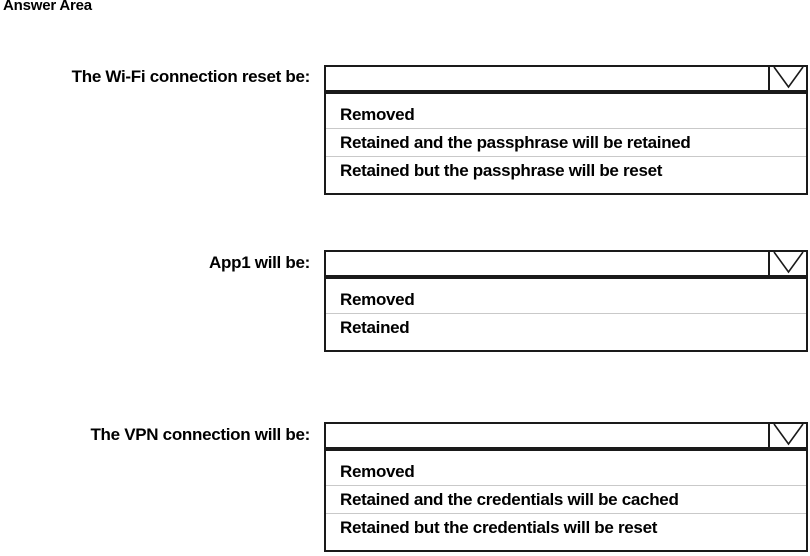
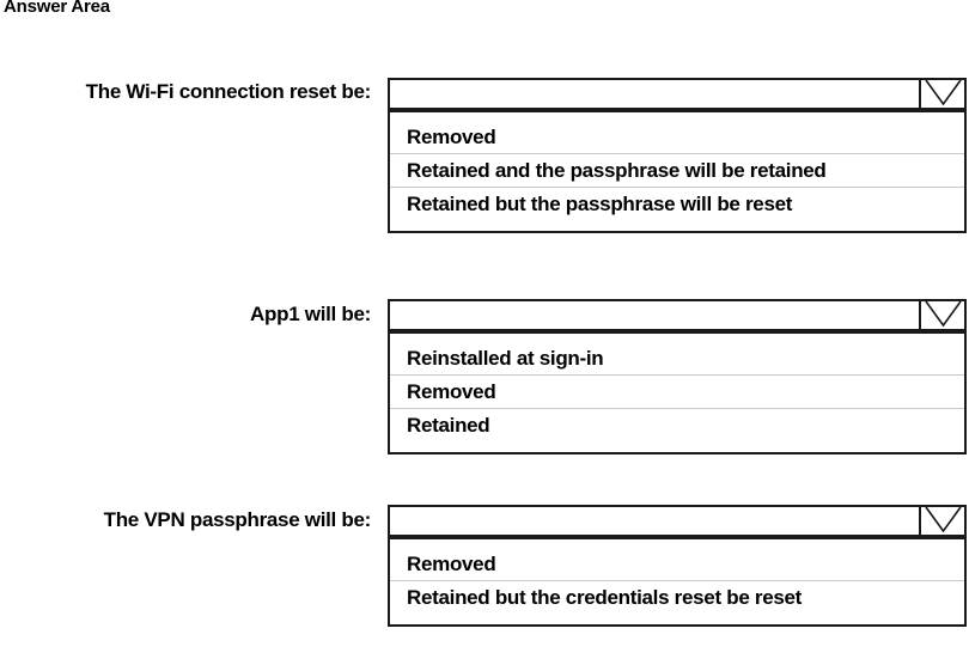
  Answer Area
  The Wi-Fi connection reset be:
  Removed
  Retained and the passphrase will be retained
  Retained but the passphrase will be reset
  App1 will be:
+ Reinstalled at sign-in
  Removed
  Retained
- The VPN connection will be:
+ The VPN passphrase will be:
  Removed
- Retained and the credentials will be cached
- Retained but the credentials will be reset
+ Retained but the credentials reset be reset
